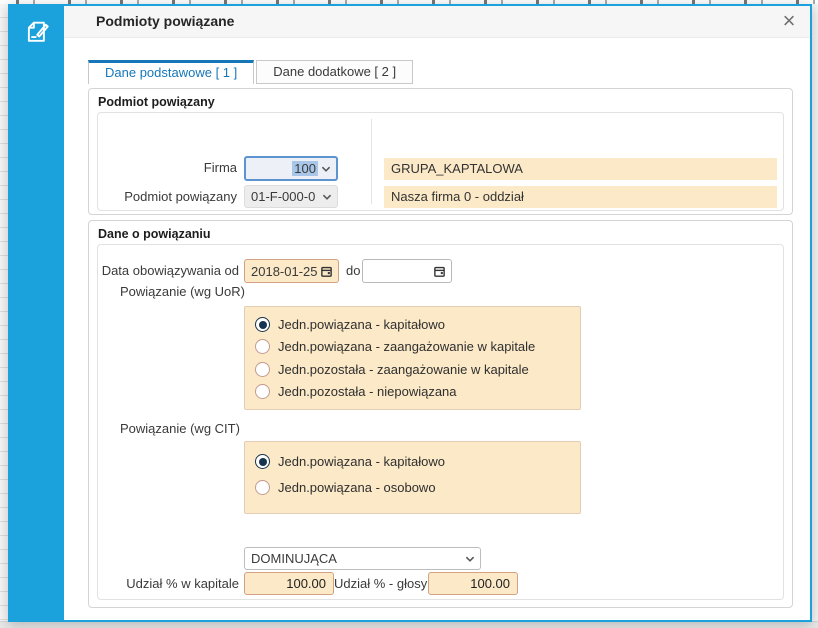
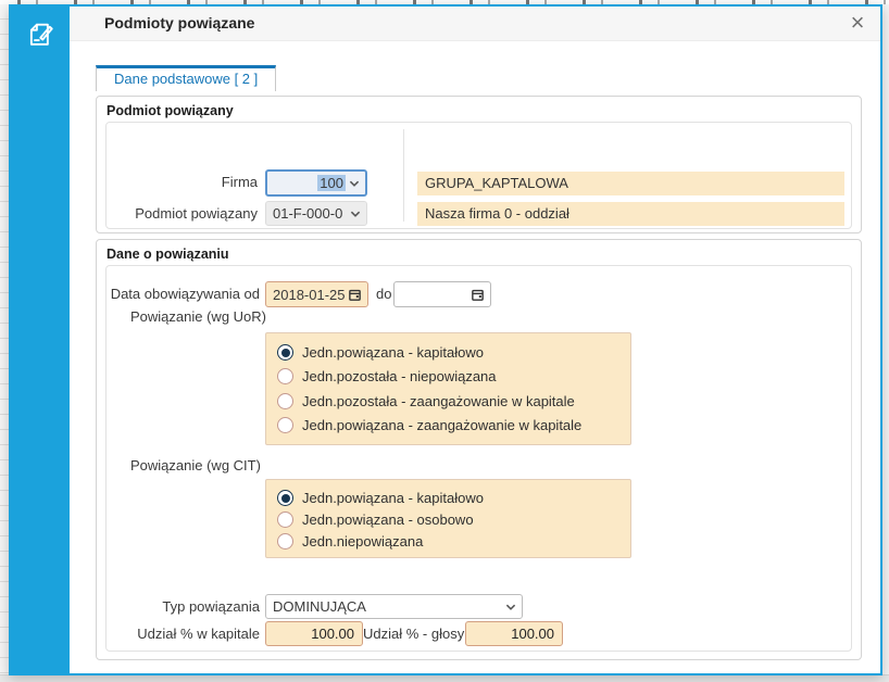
  Podmioty powiązane
  ×
- Dane podstawowe [ 1 ]
+ Dane podstawowe [ 2 ]
- Dane dodatkowe [ 2 ]
  Podmiot powiązany
  Firma
  100
  Podmiot powiązany
  01-F-000-0
  GRUPA_KAPTALOWA
  Nasza firma 0 - oddział
  Dane o powiązaniu
  Data obowiązywania od
  2018-01-25
  do
  Powiązanie (wg UoR)
  Jedn.powiązana - kapitałowo
- Jedn.powiązana - zaangażowanie w kapitale
+ Jedn.pozostała - niepowiązana
  Jedn.pozostała - zaangażowanie w kapitale
- Jedn.pozostała - niepowiązana
+ Jedn.powiązana - zaangażowanie w kapitale
  Powiązanie (wg CIT)
  Jedn.powiązana - kapitałowo
  Jedn.powiązana - osobowo
+ Jedn.niepowiązana
+ Typ powiązania
  DOMINUJĄCA
  Udział % w kapitale
  100.00
  Udział % - głosy
  100.00
